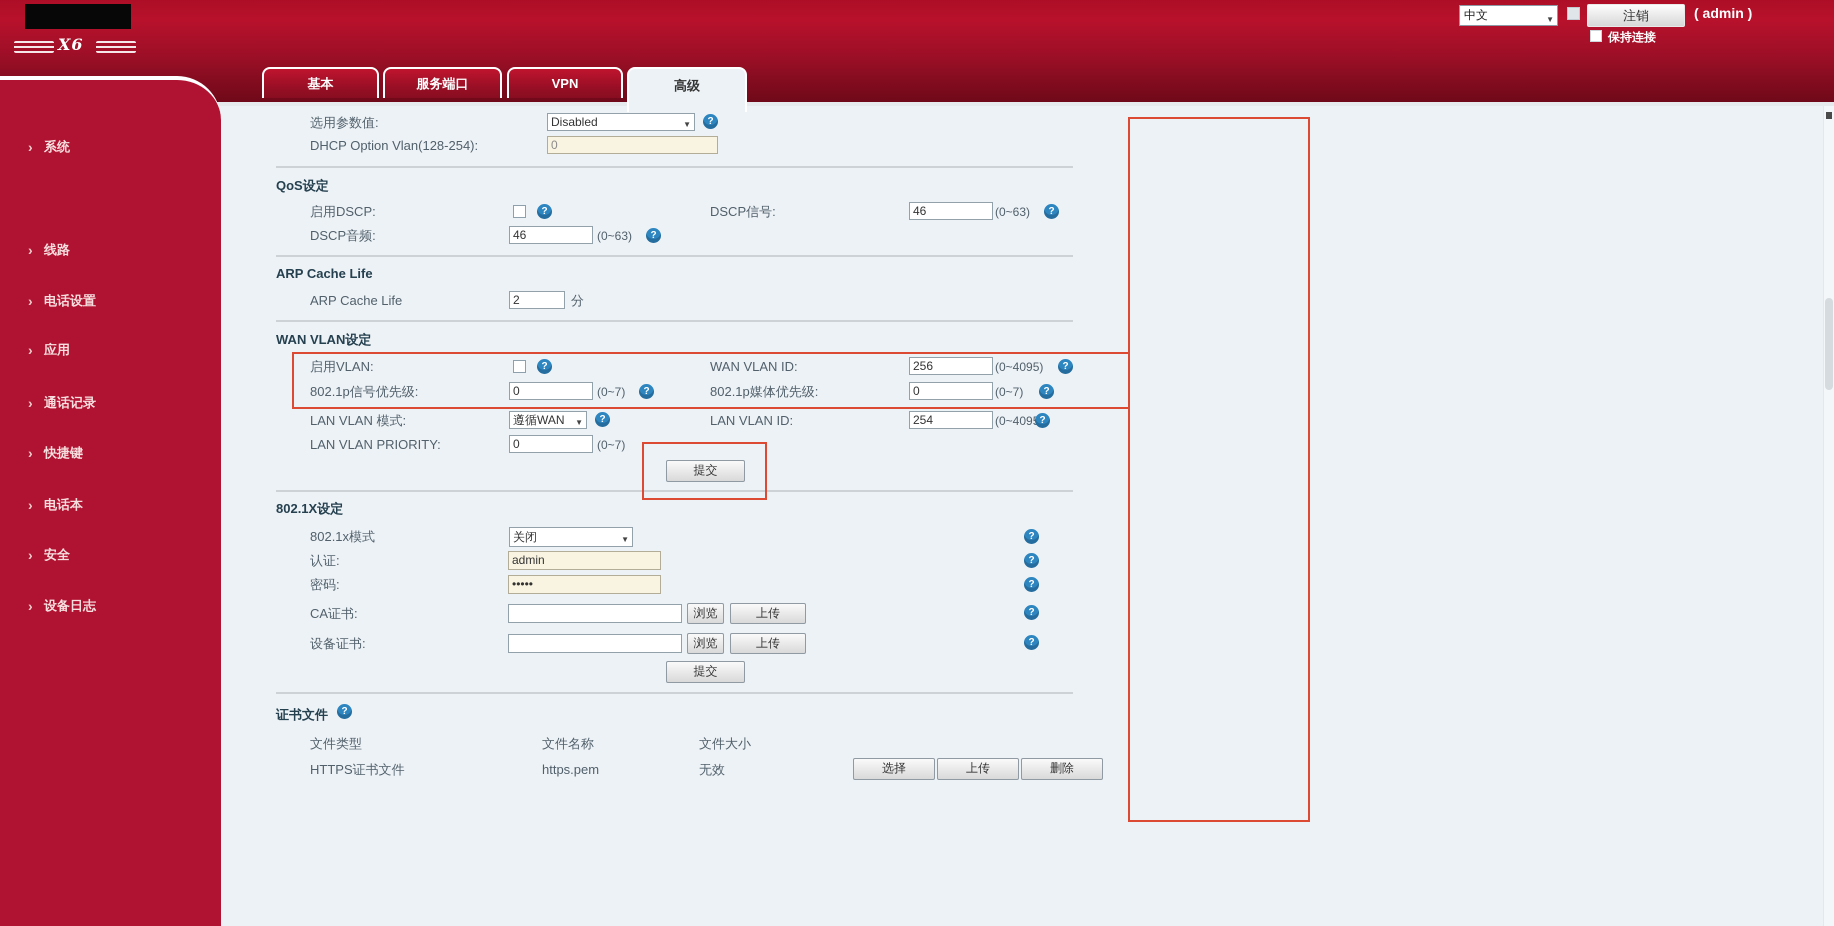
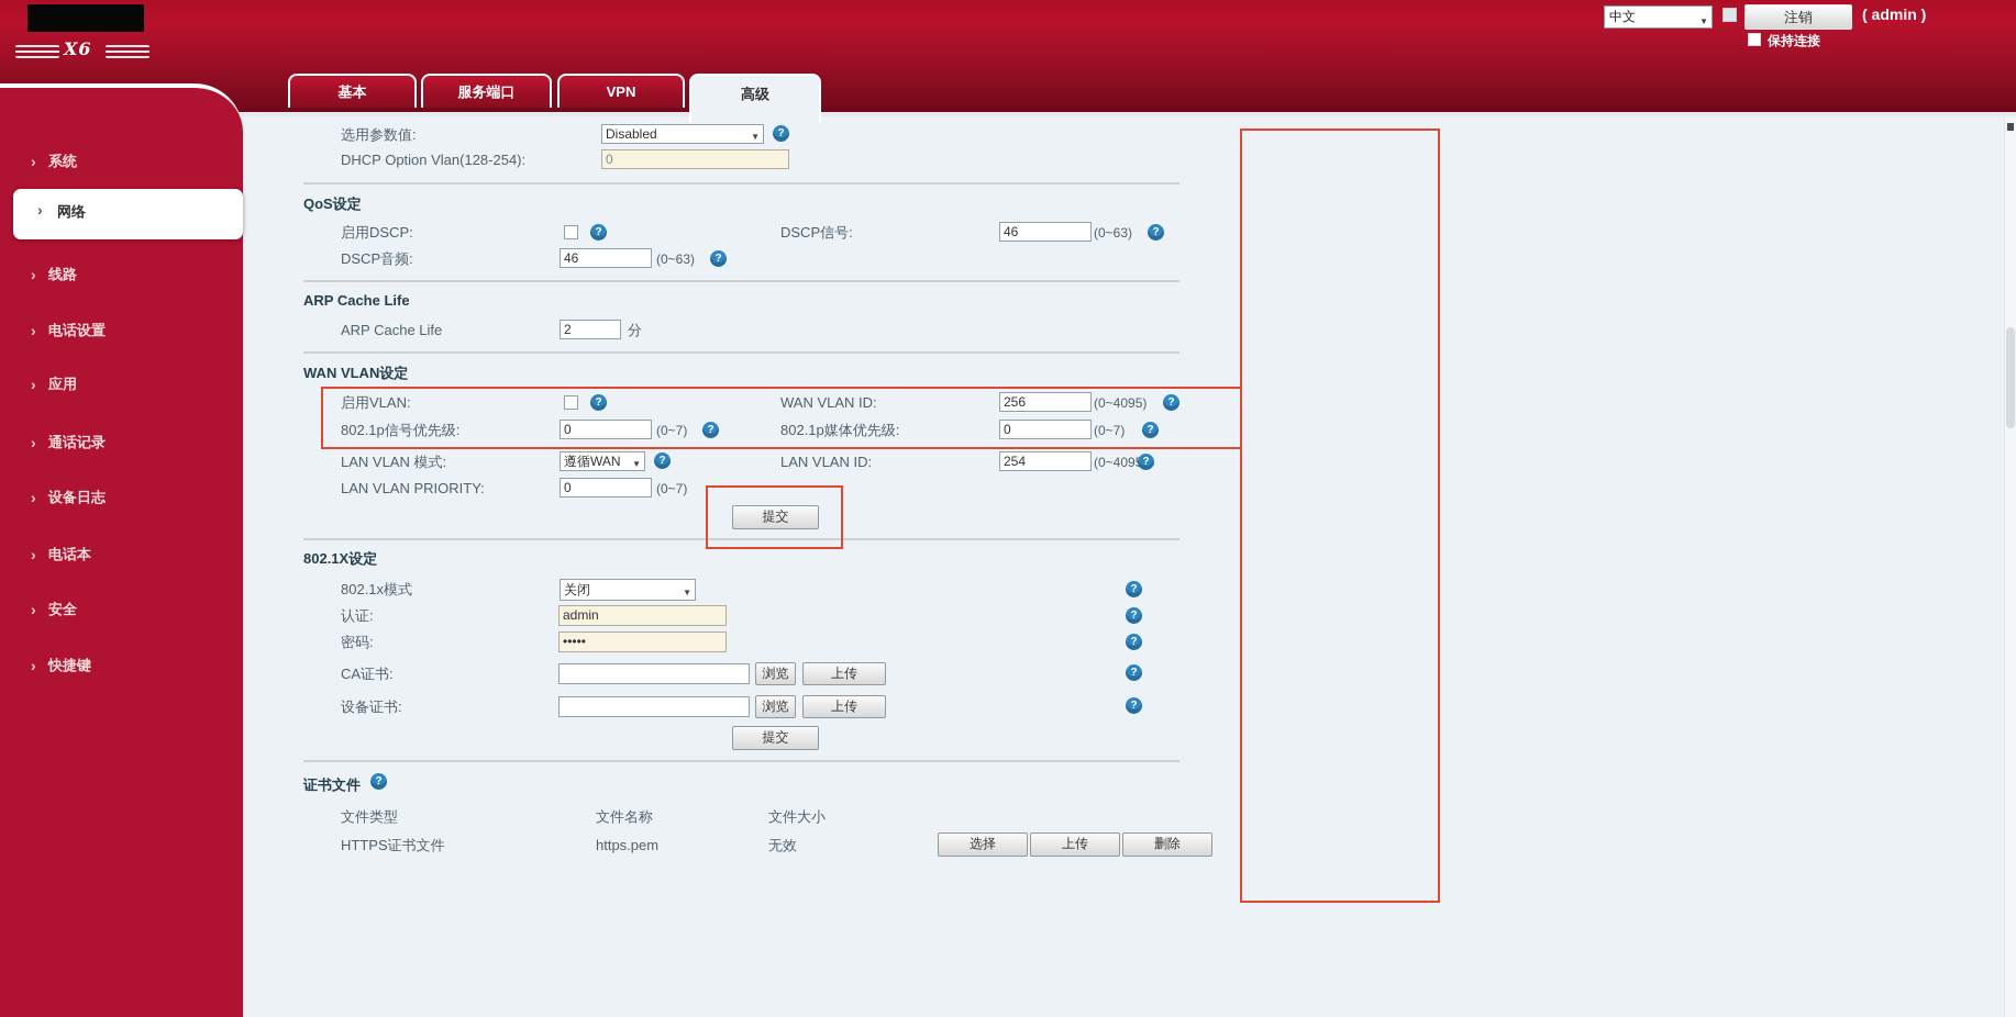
  X6
  中文
  注销
  ( admin )
  保持连接
  基本
  服务端口
  VPN
  高级
  系统
+ 网络
  线路
  电话设置
  应用
  通话记录
- 快捷键
+ 设备日志
  电话本
  安全
- 设备日志
+ 快捷键
  选用参数值:
  Disabled
  DHCP Option Vlan(128-254):
  0
  QoS设定
  启用DSCP:
  DSCP信号:
  46
  (0~63)
  DSCP音频:
  46
  (0~63)
  ARP Cache Life
  ARP Cache Life
  2
  分
  WAN VLAN设定
  启用VLAN:
  WAN VLAN ID:
  256
  (0~4095)
  802.1p信号优先级:
  0
  (0~7)
  802.1p媒体优先级:
  0
  (0~7)
  LAN VLAN 模式:
  遵循WAN
  LAN VLAN ID:
  254
  (0~409
  LAN VLAN PRIORITY:
  0
  (0~7)
  提交
  802.1X设定
  802.1x模式
  关闭
  认证:
  admin
  密码:
  •••••
  CA证书:
  浏览
  上传
  设备证书:
  浏览
  上传
  提交
  证书文件
  文件类型
  文件名称
  文件大小
  HTTPS证书文件
  https.pem
  无效
  选择
  上传
  删除
